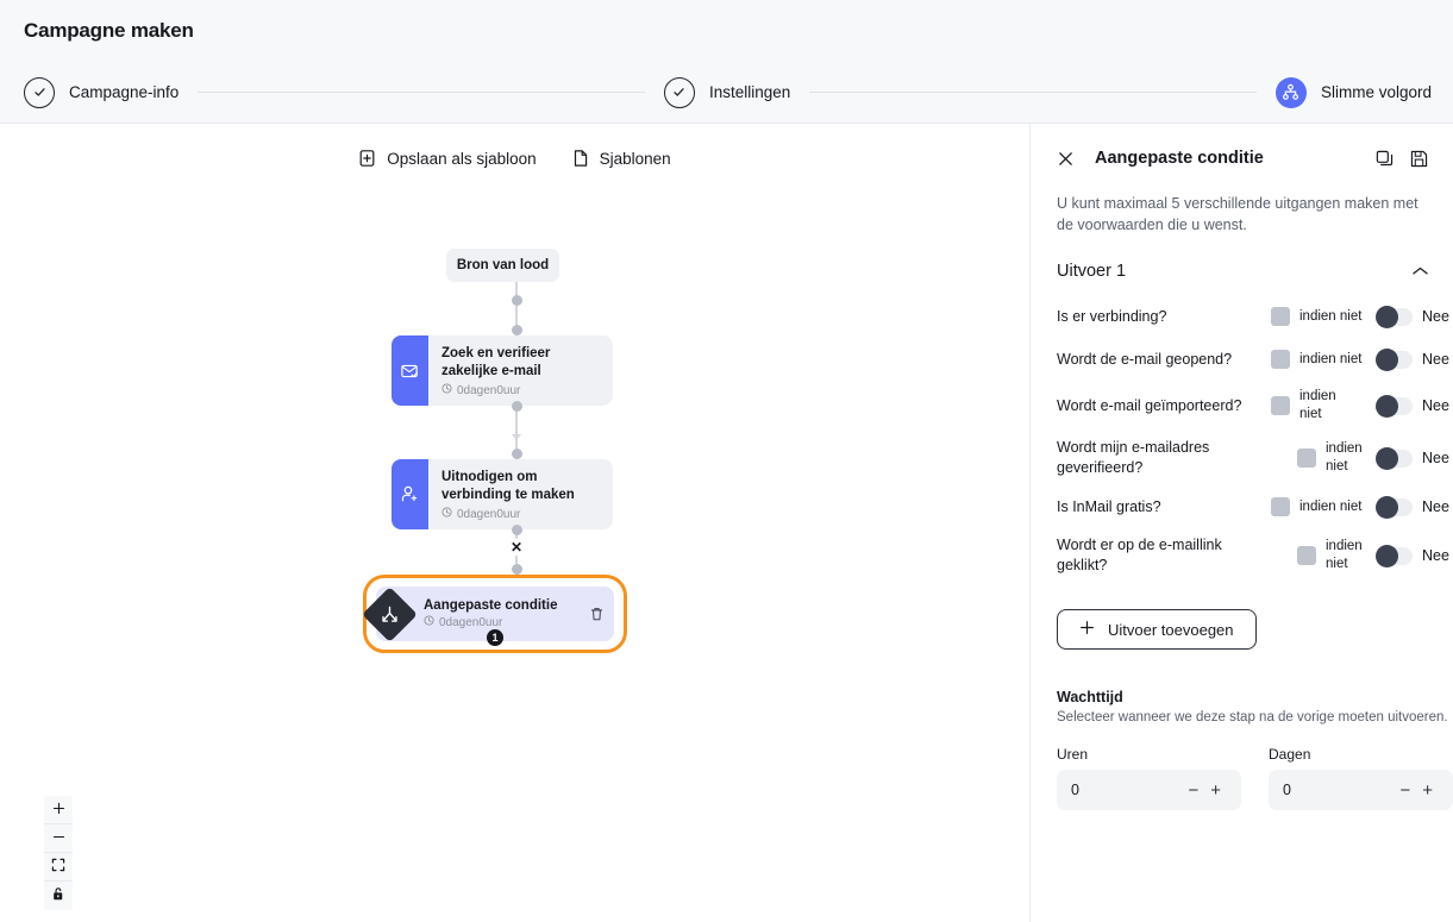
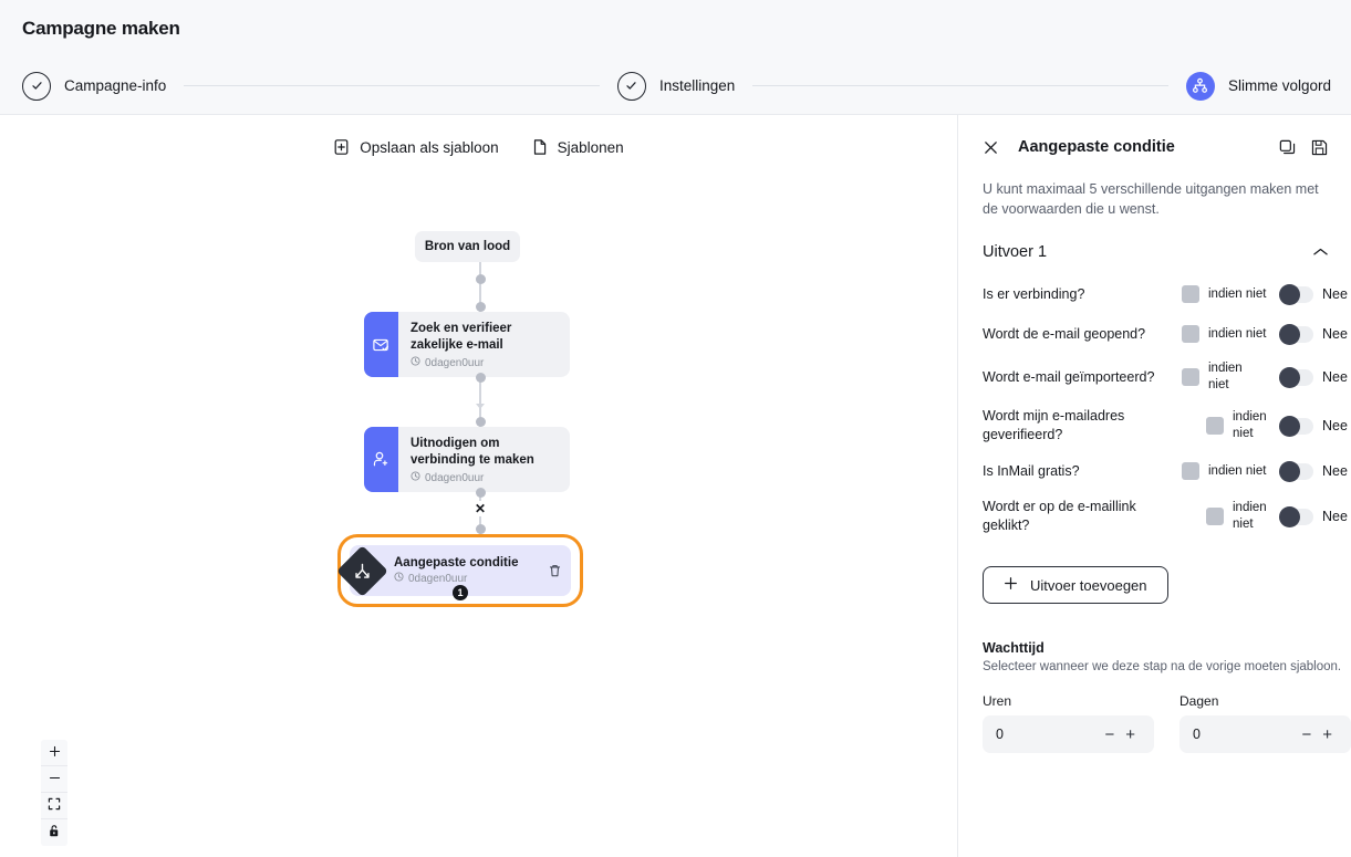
  Campagne maken
  Campagne-info
  Instellingen
  Slimme volgord
  Opslaan als sjabloon
  Sjablonen
  Bron van lood
  Zoek en verifieer zakelijke e-mail
  0dagen0uur
  Uitnodigen om verbinding te maken
  0dagen0uur
  ✕
  Aangepaste conditie
  0dagen0uur
  1
  Aangepaste conditie
  U kunt maximaal 5 verschillende uitgangen maken met de voorwaarden die u wenst.
  Uitvoer 1
  Is er verbinding?
  indien niet
  Nee
  Wordt de e-mail geopend?
  indien niet
  Nee
  Wordt e-mail geïmporteerd?
  indien niet
  Nee
  Wordt mijn e-mailadres geverifieerd?
  indien niet
  Nee
  Is InMail gratis?
  indien niet
  Nee
  Wordt er op de e-maillink geklikt?
  indien niet
  Nee
  Uitvoer toevoegen
  Wachttijd
- Selecteer wanneer we deze stap na de vorige moeten uitvoeren.
+ Selecteer wanneer we deze stap na de vorige moeten sjabloon.
  Uren
  0
  −
  +
  Dagen
  0
  −
  +
